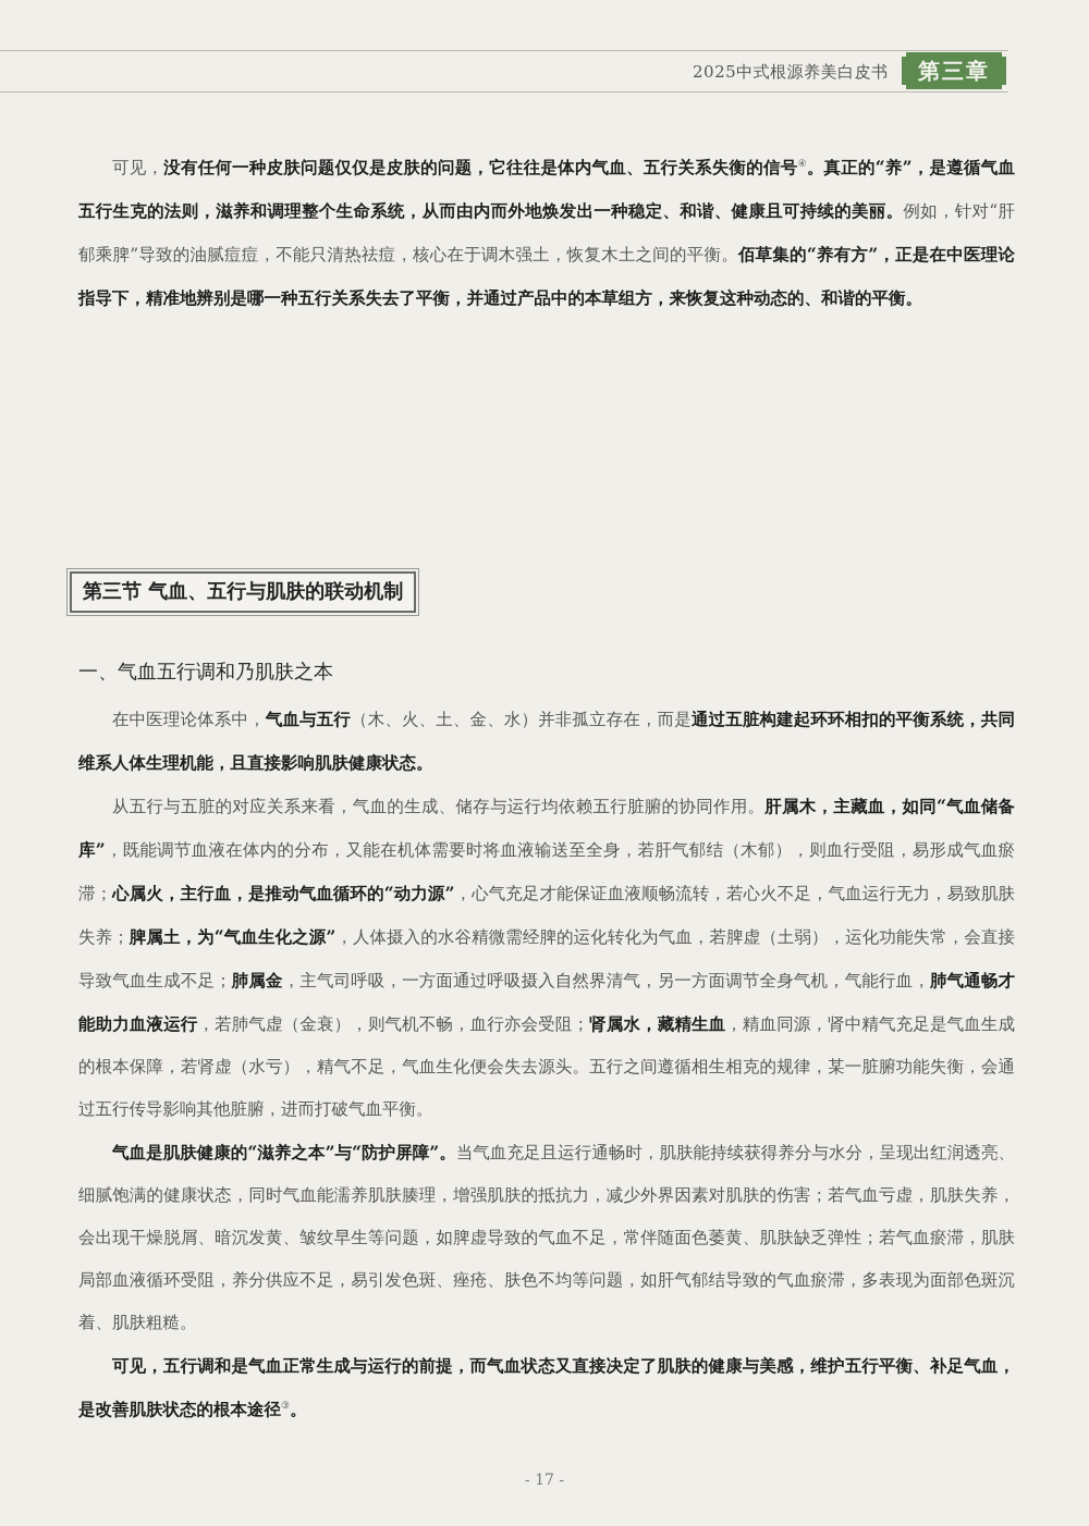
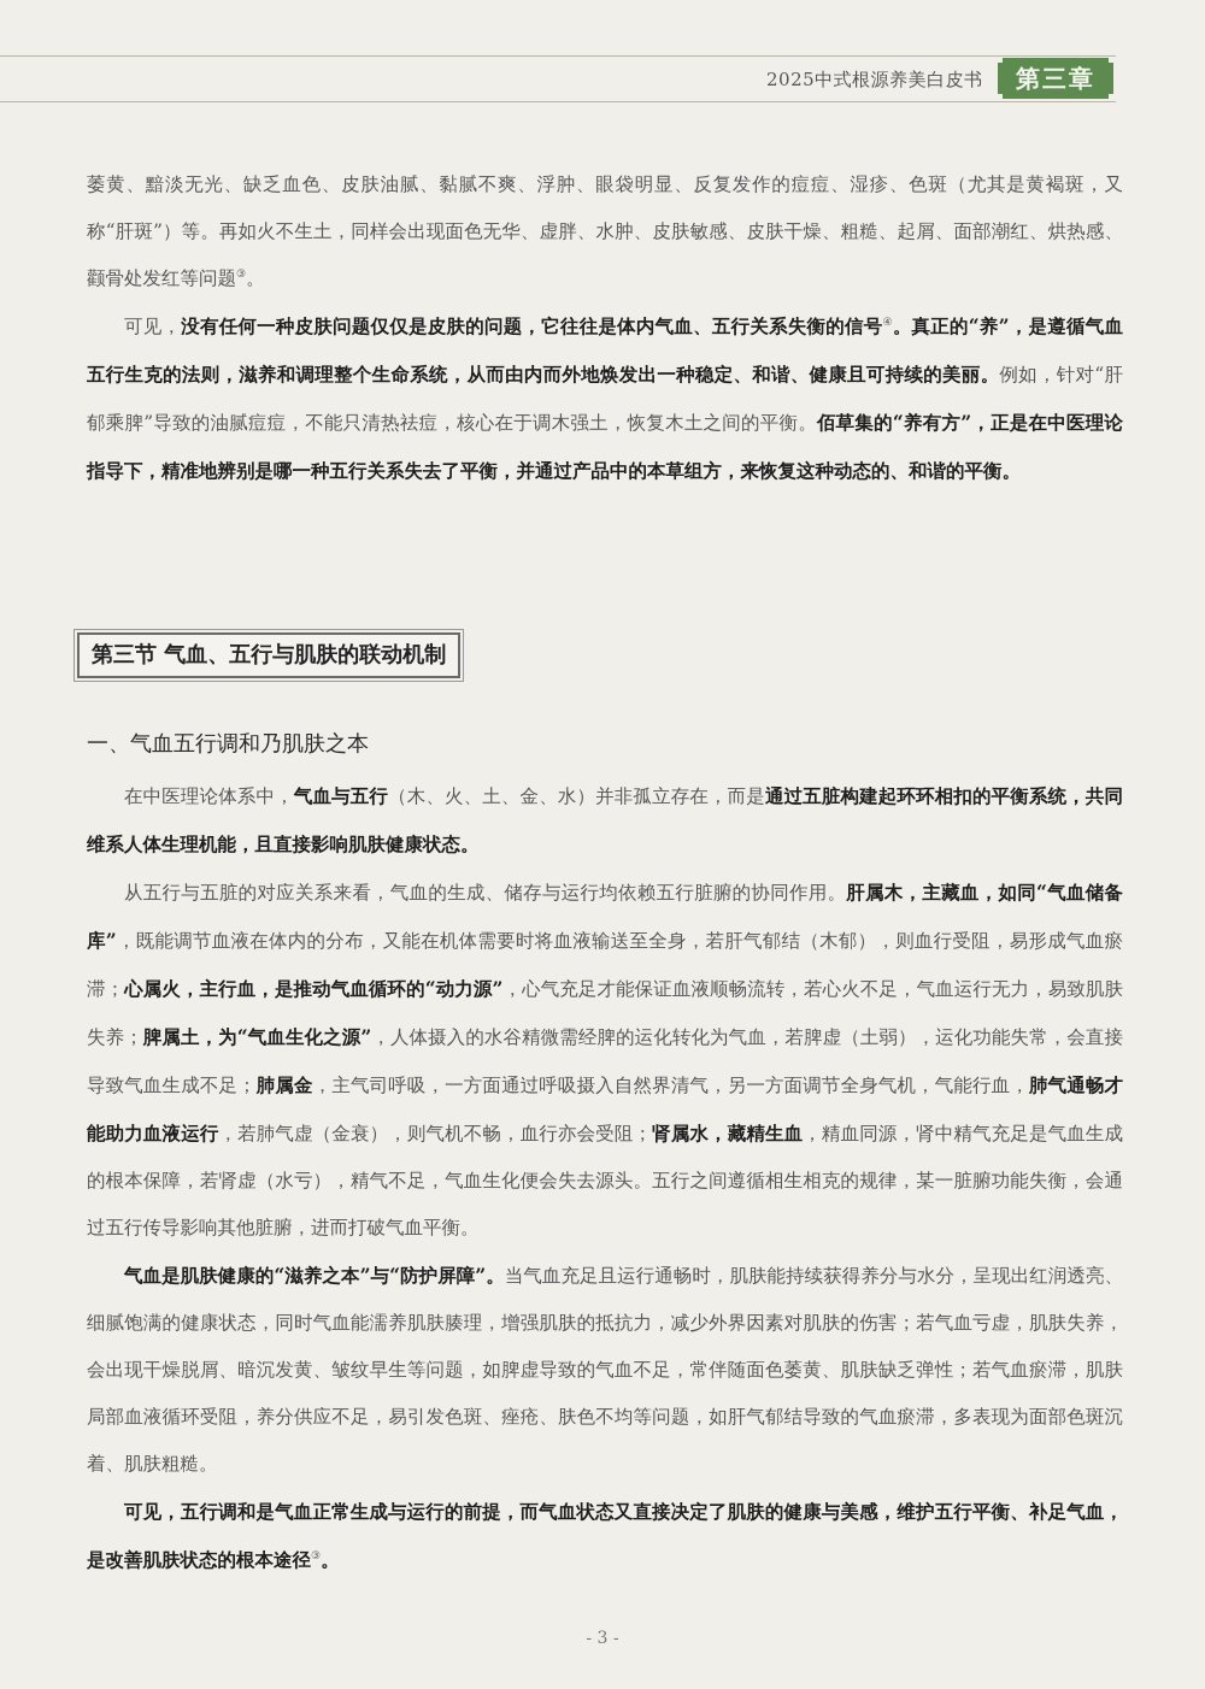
  2025中式根源养美白皮书
  第三章
+ 萎黄、黯淡无光、缺乏血色、皮肤油腻、黏腻不爽、浮肿、眼袋明显、反复发作的痘痘、湿疹、色斑（尤其是黄褐斑，又称“肝斑”）等。再如火不生土，同样会出现面色无华、虚胖、水肿、皮肤敏感、皮肤干燥、粗糙、起屑、面部潮红、烘热感、颧骨处发红等问题③。
  可见，没有任何一种皮肤问题仅仅是皮肤的问题，它往往是体内气血、五行关系失衡的信号④。真正的“养”，是遵循气血五行生克的法则，滋养和调理整个生命系统，从而由内而外地焕发出一种稳定、和谐、健康且可持续的美丽。例如，针对“肝郁乘脾”导致的油腻痘痘，不能只清热祛痘，核心在于调木强土，恢复木土之间的平衡。佰草集的“养有方”，正是在中医理论指导下，精准地辨别是哪一种五行关系失去了平衡，并通过产品中的本草组方，来恢复这种动态的、和谐的平衡。
  第三节 气血、五行与肌肤的联动机制
  一、气血五行调和乃肌肤之本
  在中医理论体系中，气血与五行（木、火、土、金、水）并非孤立存在，而是通过五脏构建起环环相扣的平衡系统，共同维系人体生理机能，且直接影响肌肤健康状态。
  从五行与五脏的对应关系来看，气血的生成、储存与运行均依赖五行脏腑的协同作用。肝属木，主藏血，如同“气血储备库”，既能调节血液在体内的分布，又能在机体需要时将血液输送至全身，若肝气郁结（木郁），则血行受阻，易形成气血瘀滞；心属火，主行血，是推动气血循环的“动力源”，心气充足才能保证血液顺畅流转，若心火不足，气血运行无力，易致肌肤失养；脾属土，为“气血生化之源”，人体摄入的水谷精微需经脾的运化转化为气血，若脾虚（土弱），运化功能失常，会直接导致气血生成不足；肺属金，主气司呼吸，一方面通过呼吸摄入自然界清气，另一方面调节全身气机，气能行血，肺气通畅才能助力血液运行，若肺气虚（金衰），则气机不畅，血行亦会受阻；肾属水，藏精生血，精血同源，肾中精气充足是气血生成的根本保障，若肾虚（水亏），精气不足，气血生化便会失去源头。五行之间遵循相生相克的规律，某一脏腑功能失衡，会通过五行传导影响其他脏腑，进而打破气血平衡。
  气血是肌肤健康的“滋养之本”与“防护屏障”。当气血充足且运行通畅时，肌肤能持续获得养分与水分，呈现出红润透亮、细腻饱满的健康状态，同时气血能濡养肌肤腠理，增强肌肤的抵抗力，减少外界因素对肌肤的伤害；若气血亏虚，肌肤失养，会出现干燥脱屑、暗沉发黄、皱纹早生等问题，如脾虚导致的气血不足，常伴随面色萎黄、肌肤缺乏弹性；若气血瘀滞，肌肤局部血液循环受阻，养分供应不足，易引发色斑、痤疮、肤色不均等问题，如肝气郁结导致的气血瘀滞，多表现为面部色斑沉着、肌肤粗糙。
  可见，五行调和是气血正常生成与运行的前提，而气血状态又直接决定了肌肤的健康与美感，维护五行平衡、补足气血，是改善肌肤状态的根本途径③。
- - 17 -
+ - 3 -
